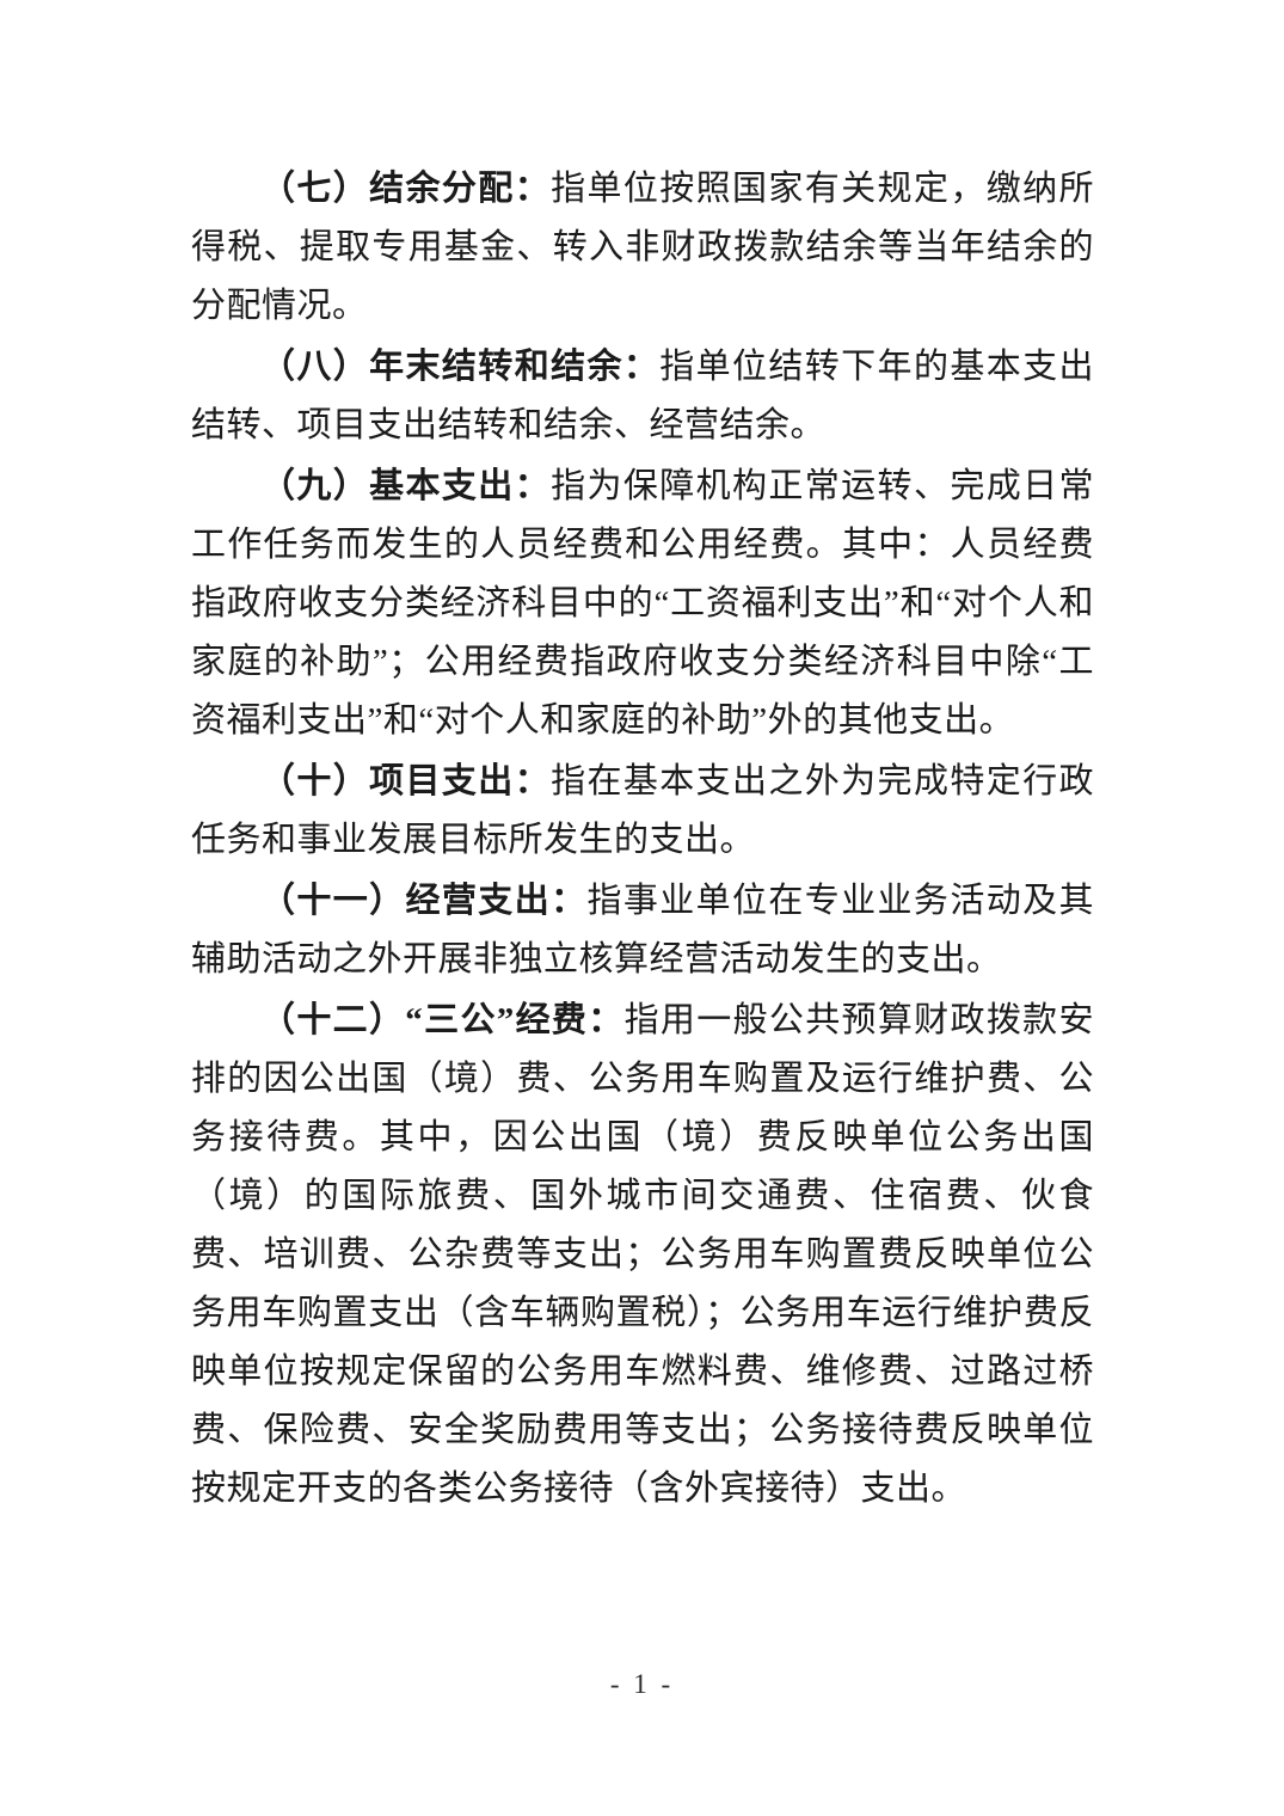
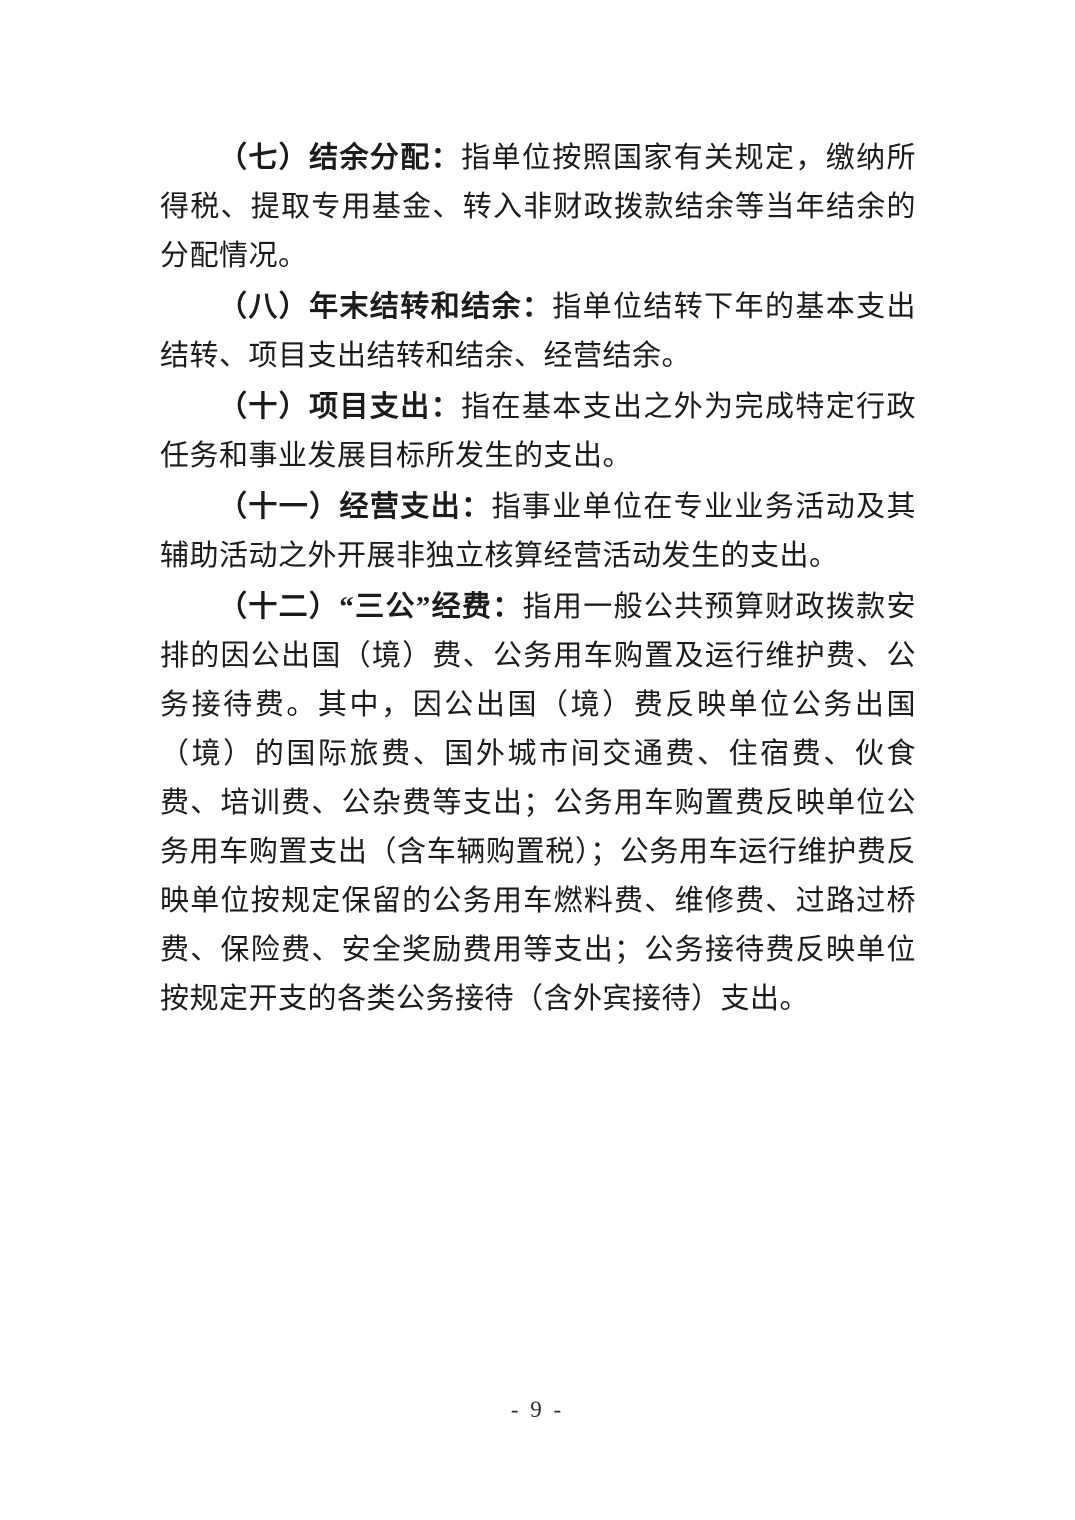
  （七）结余分配：指单位按照国家有关规定，缴纳所得税、提取专用基金、转入非财政拨款结余等当年结余的分配情况。
  （八）年末结转和结余：指单位结转下年的基本支出结转、项目支出结转和结余、经营结余。
- （九）基本支出：指为保障机构正常运转、完成日常工作任务而发生的人员经费和公用经费。其中：人员经费指政府收支分类经济科目中的“工资福利支出”和“对个人和家庭的补助”；公用经费指政府收支分类经济科目中除“工资福利支出”和“对个人和家庭的补助”外的其他支出。
  （十）项目支出：指在基本支出之外为完成特定行政任务和事业发展目标所发生的支出。
  （十一）经营支出：指事业单位在专业业务活动及其辅助活动之外开展非独立核算经营活动发生的支出。
  （十二）“三公”经费：指用一般公共预算财政拨款安排的因公出国（境）费、公务用车购置及运行维护费、公务接待费。其中，因公出国（境）费反映单位公务出国（境）的国际旅费、国外城市间交通费、住宿费、伙食费、培训费、公杂费等支出；公务用车购置费反映单位公务用车购置支出（含车辆购置税）；公务用车运行维护费反映单位按规定保留的公务用车燃料费、维修费、过路过桥费、保险费、安全奖励费用等支出；公务接待费反映单位按规定开支的各类公务接待（含外宾接待）支出。
- - 1 -
+ - 9 -
